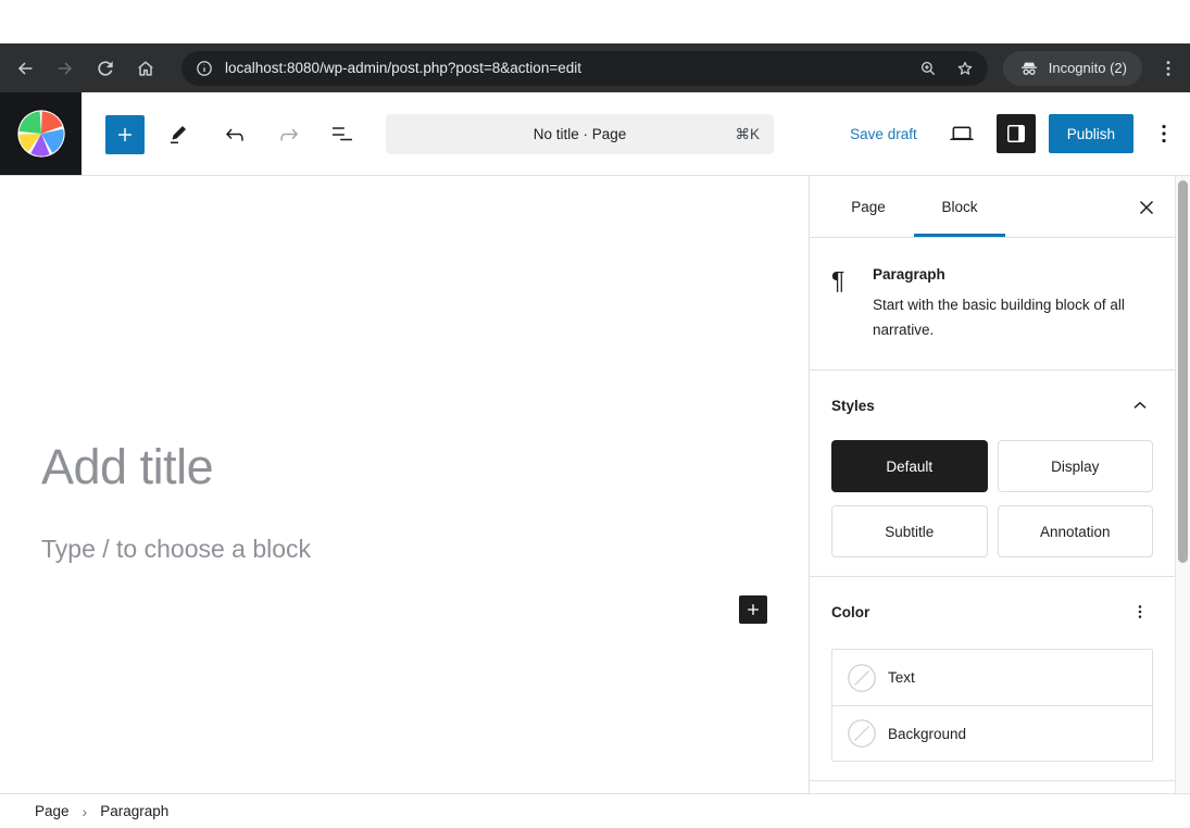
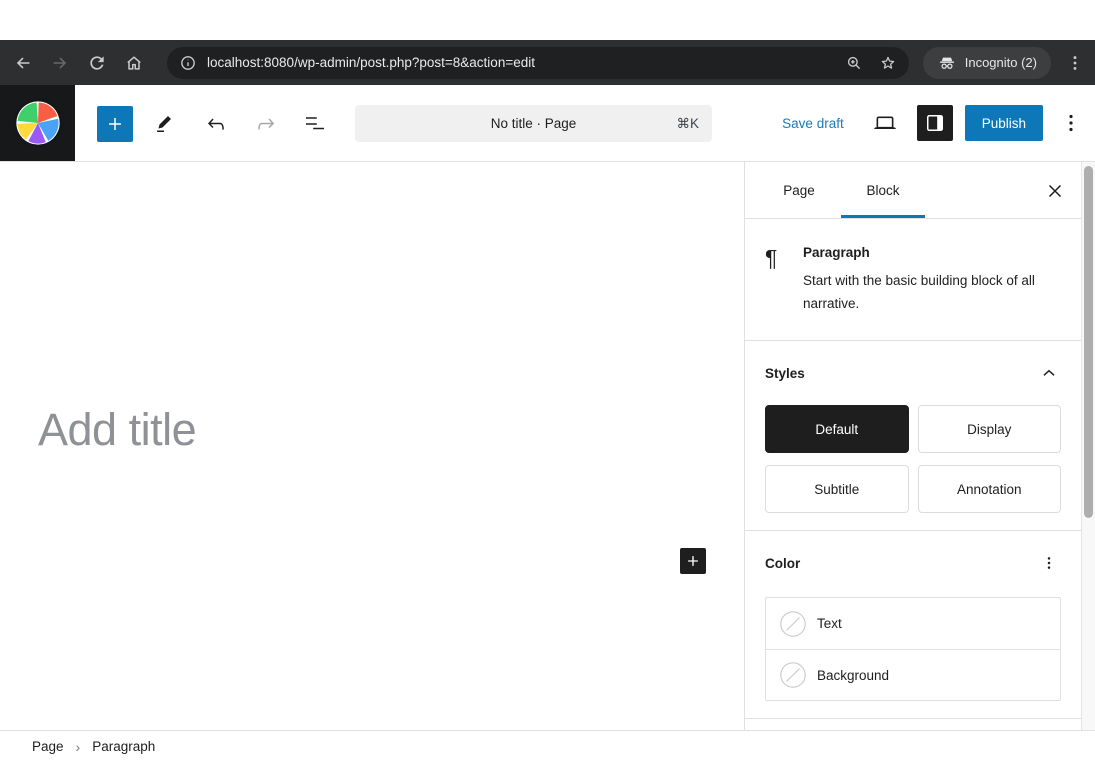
  localhost:8080/wp-admin/post.php?post=8&action=edit
  Incognito (2)
  No title · Page
  ⌘K
  Save draft
  Publish
  Add title
- Type / to choose a block
  Page
  Block
  ¶
  Paragraph
  Start with the basic building block of all narrative.
  Styles
  Default
  Display
  Subtitle
  Annotation
  Color
  Text
  Background
  Page
  ›
  Paragraph
